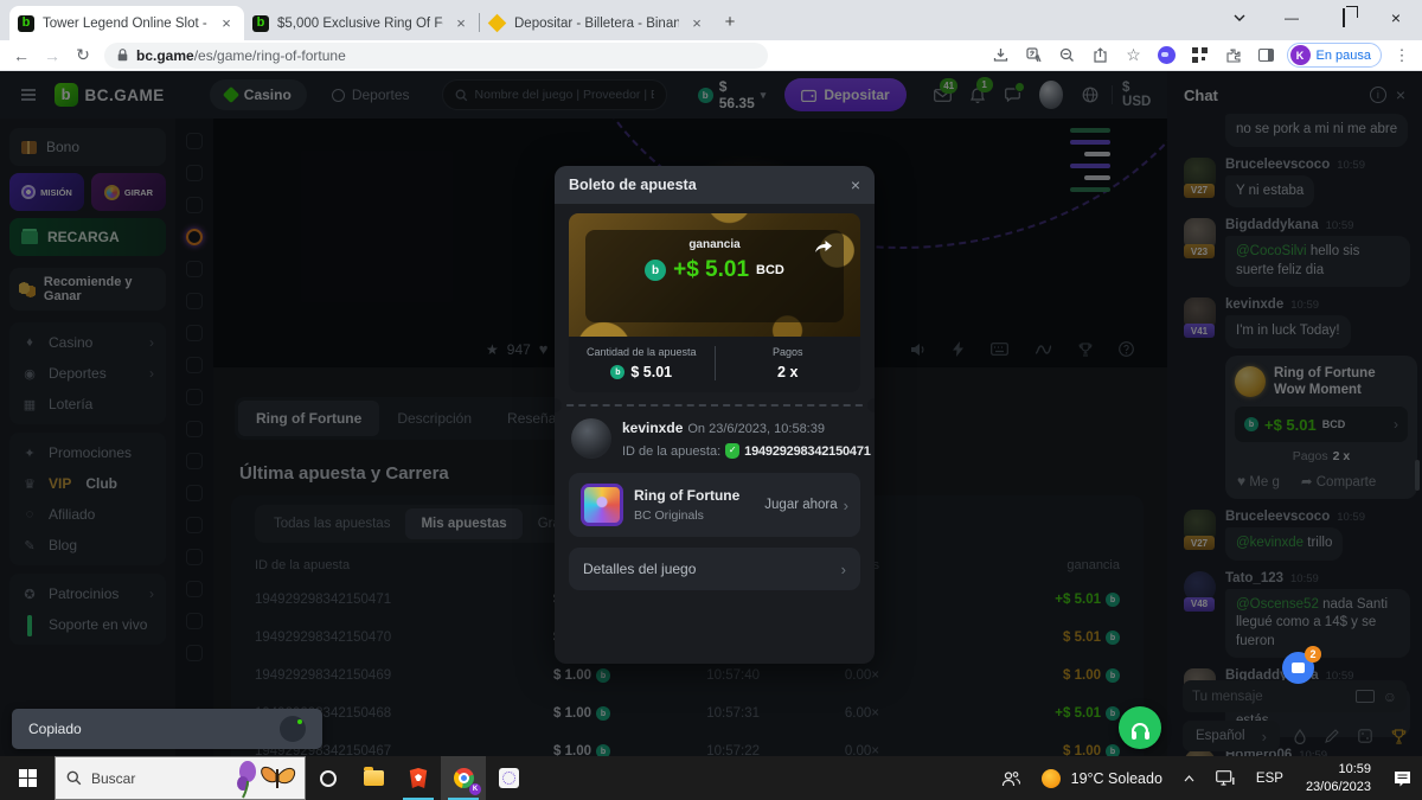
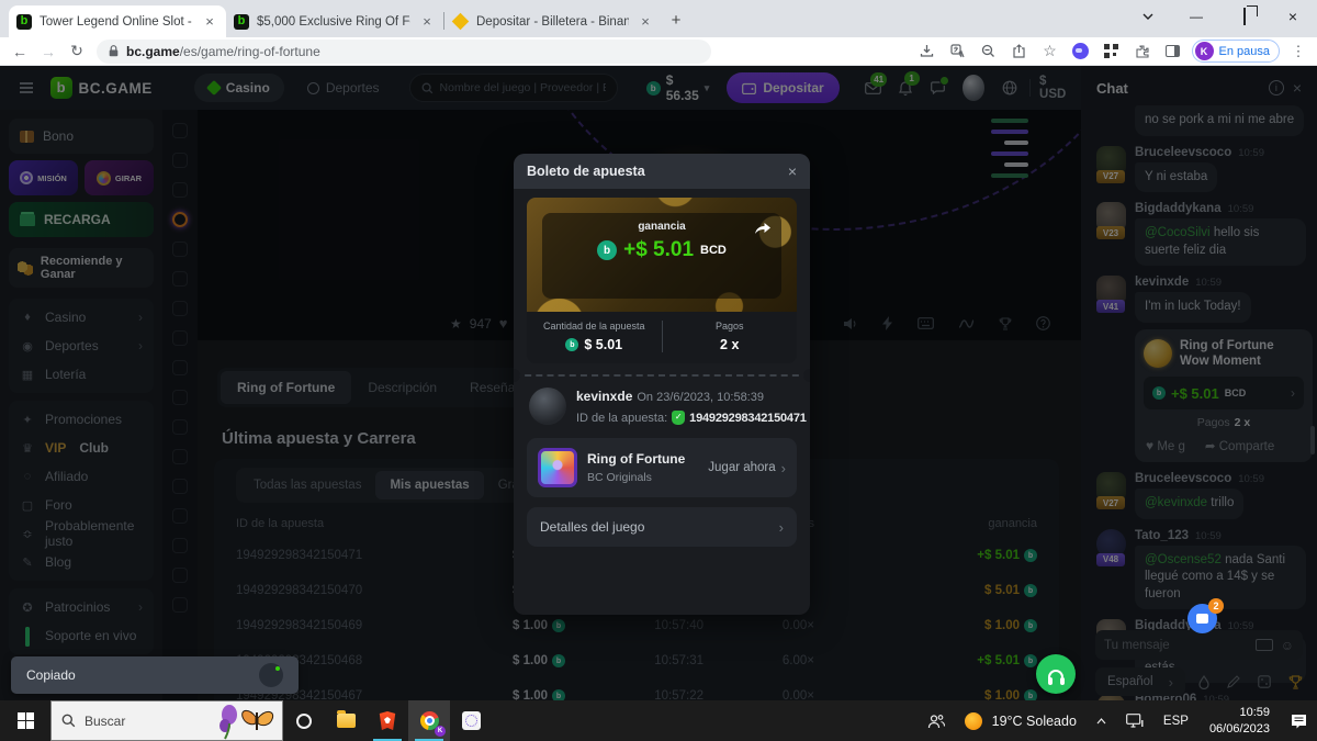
  b
  Tower Legend Online Slot -
  ×
  b
  $5,000 Exclusive Ring Of F
  ×
  Depositar - Billetera - Binan
  ×
  +
  —
  ×
  ←
  →
  ↻
  bc.game/es/game/ring-of-fortune
  ☆
  K
  En pausa
  ⋮
  b
  BC.GAME
  Casino
  Deportes
  b
  $ 56.35
  ▾
  Depositar
  41
  1
  $ USD
  Bono
  MISIÓN
  GIRAR
  RECARGA
  Recomiende y Ganar
  ♦
  Casino
  ›
  ◉
  Deportes
  ›
  ▦
  Lotería
  ✦
  Promociones
  ♛
  VIP
  Club
  Afiliado
+ ▢
+ Foro
+ ≎
+ Probablemente justo
  ✎
  Blog
  ✪
  Patrocinios
  ›
  Soporte en vivo
  ★
  947
  ♥
  Ring of Fortune
  Descripción
  Reseña
  Última apuesta y Carrera
  Todas las apuestas
  Mis apuestas
  ID de la apuesta
  ganancia
  194929298342150471
  +$ 5.01
  194929298342150470
  $ 5.01
  194929298342150469
  $ 1.00
  10:57:40
  0.00×
  $ 1.00
  $ 1.00
  10:57:31
  6.00×
  +$ 5.01
  194929298342150467
  $ 1.00
  10:57:22
  0.00×
  $ 1.00
  Chat
  i
  ×
  no se pork a mi ni me abre
  V27
  Bruceleevscoco
  10:59
  Y ni estaba
  V23
  Bigdaddykana
  10:59
  @CocoSilvi hello sis suerte feliz dia
  V41
  kevinxde
  10:59
  I'm in luck Today!
  Ring of Fortune Wow Moment
  +$ 5.01
  BCD
  ›
  Pagos 2 x
  ♥ Me g
  ➦ Comparte
  V27
  Bruceleevscoco
  10:59
  @kevinxde trillo
  V48
  Tato_123
  10:59
  @Oscense52 nada Santi llegué como a 14$ y se fueron
  10:59
  Tu mensaje
  ☺
  Español
  ›
  Boleto de apuesta
  ×
  ganancia
  b
  +$ 5.01
  BCD
  Cantidad de la apuesta
  $ 5.01
  Pagos
  2 x
  kevinxde On 23/6/2023, 10:58:39
  ID de la apuesta:
  ✓
  194929298342150471
  Ring of Fortune
  BC Originals
  Jugar ahora
  ›
  Detalles del juego
  ›
  Copiado
  2
  Buscar
  19°C Soleado
  ESP
  10:59
- 23/06/2023
+ 06/06/2023
